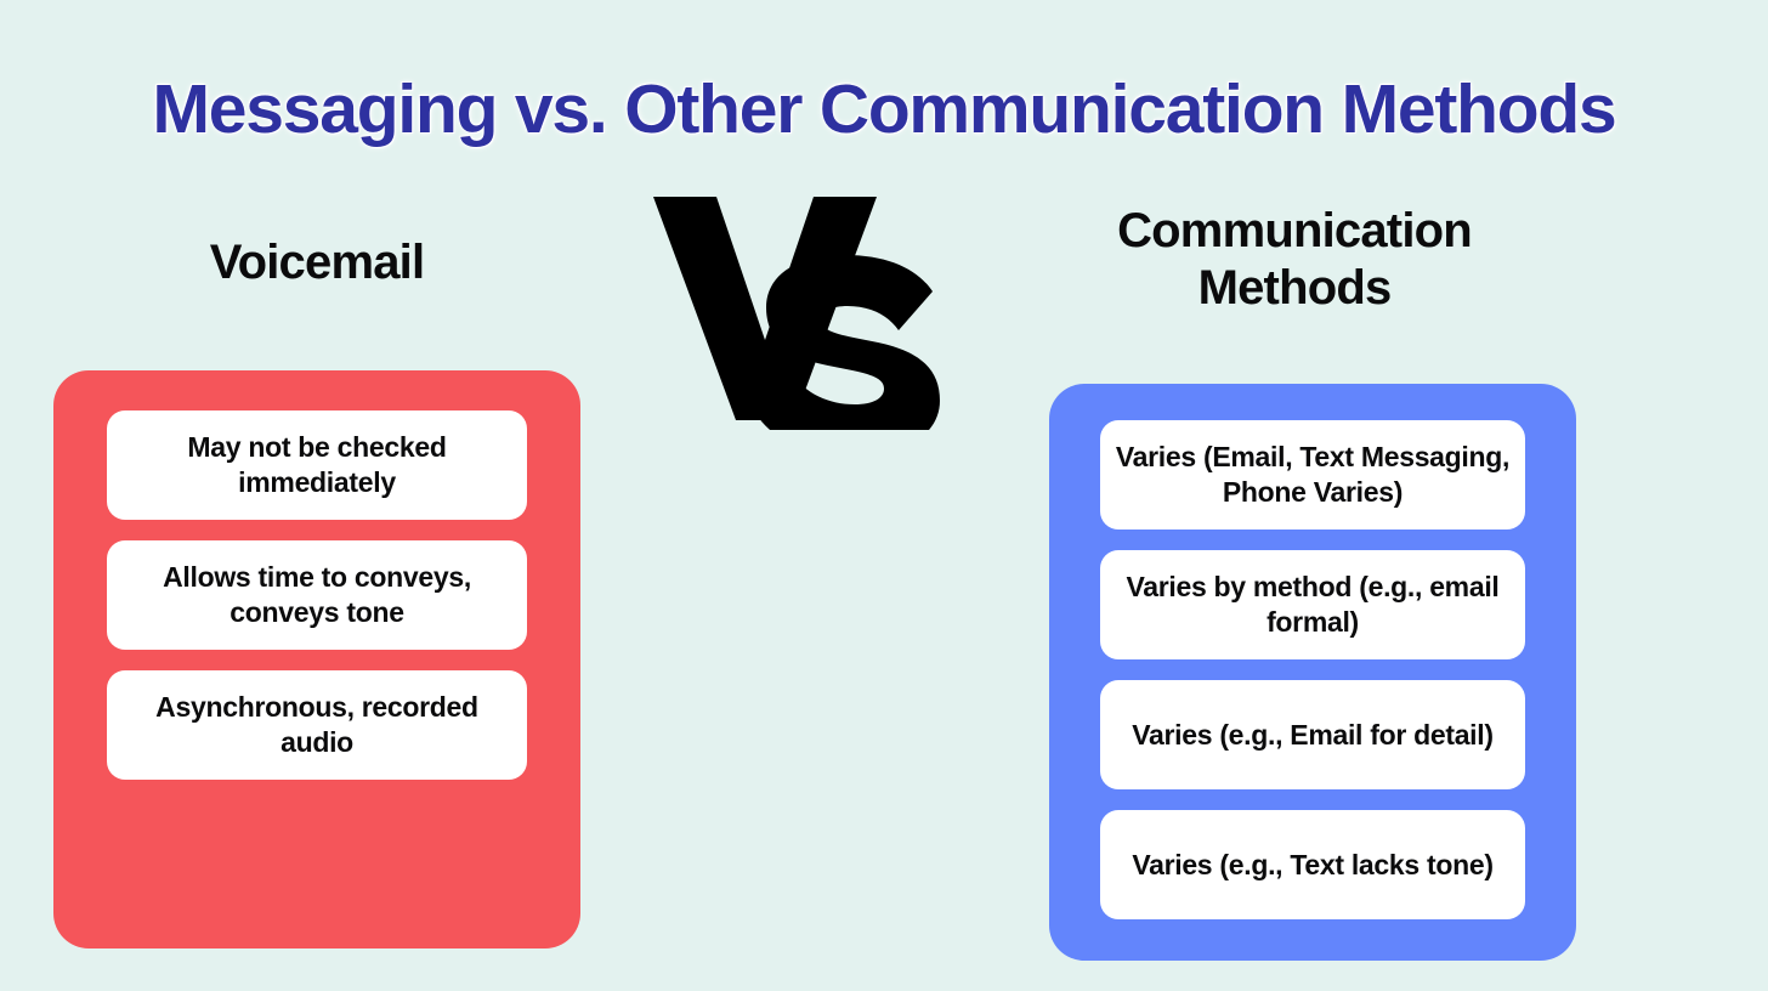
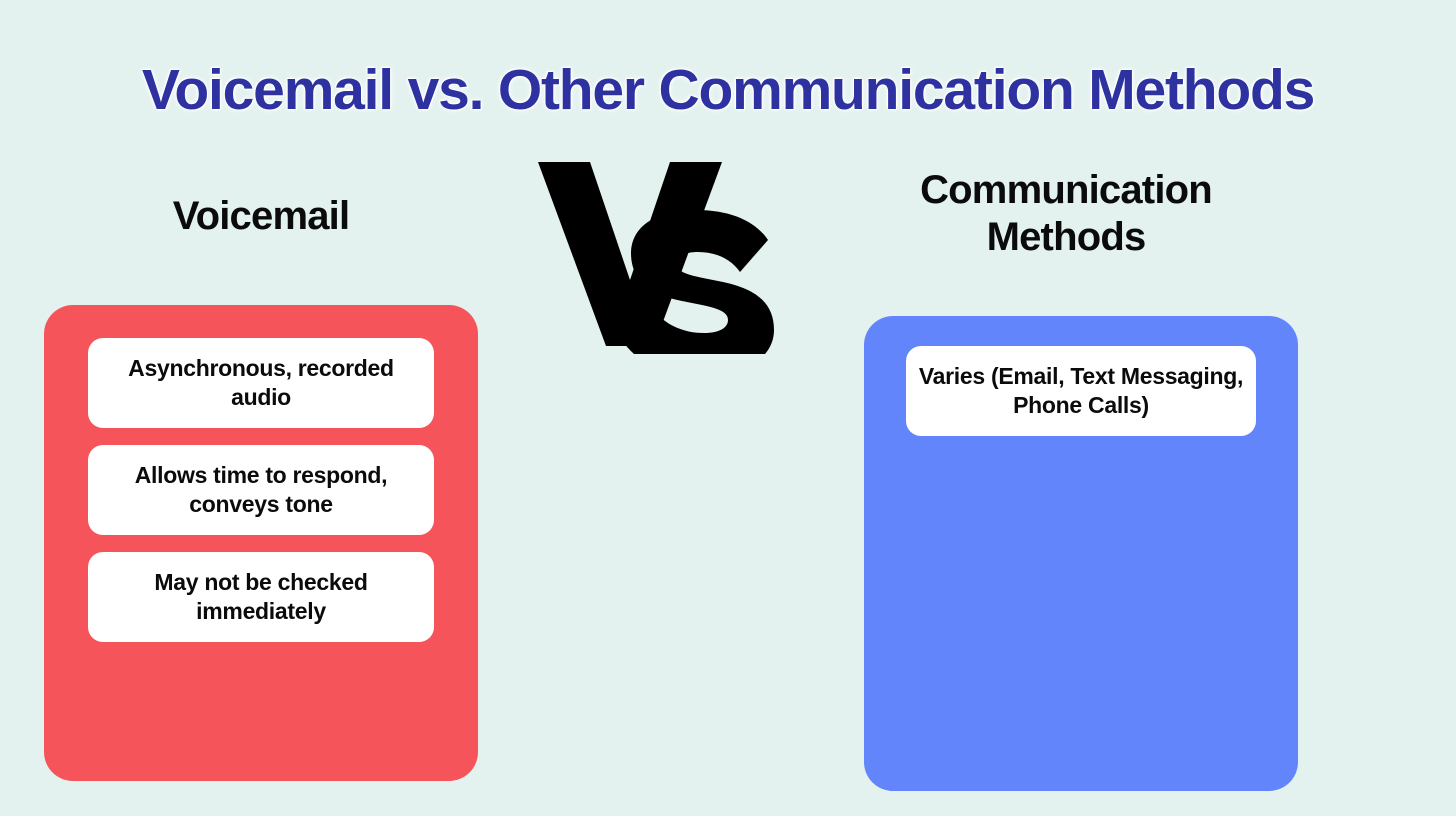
- Messaging vs. Other Communication Methods
+ Voicemail vs. Other Communication Methods
  Voicemail
  Communication
  Methods
- May not be checked immediately
+ Asynchronous, recorded audio
- Allows time to conveys, conveys tone
+ Allows time to respond, conveys tone
- Asynchronous, recorded audio
+ May not be checked immediately
- Varies (Email, Text Messaging, Phone Varies)
+ Varies (Email, Text Messaging, Phone Calls)
- Varies by method (e.g., email formal)
- Varies (e.g., Email for detail)
- Varies (e.g., Text lacks tone)
